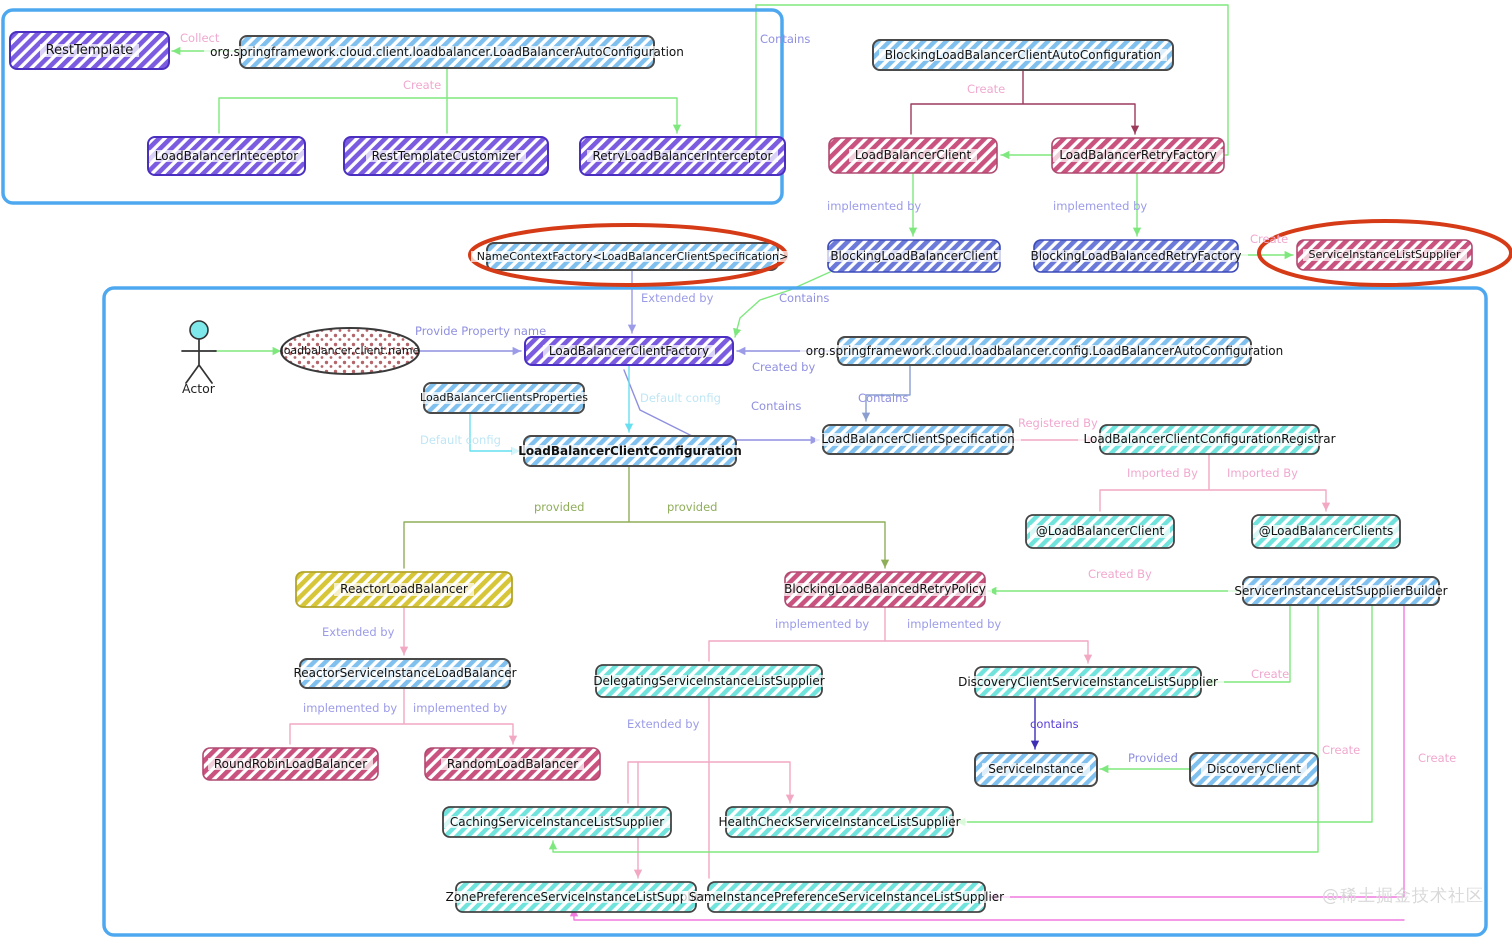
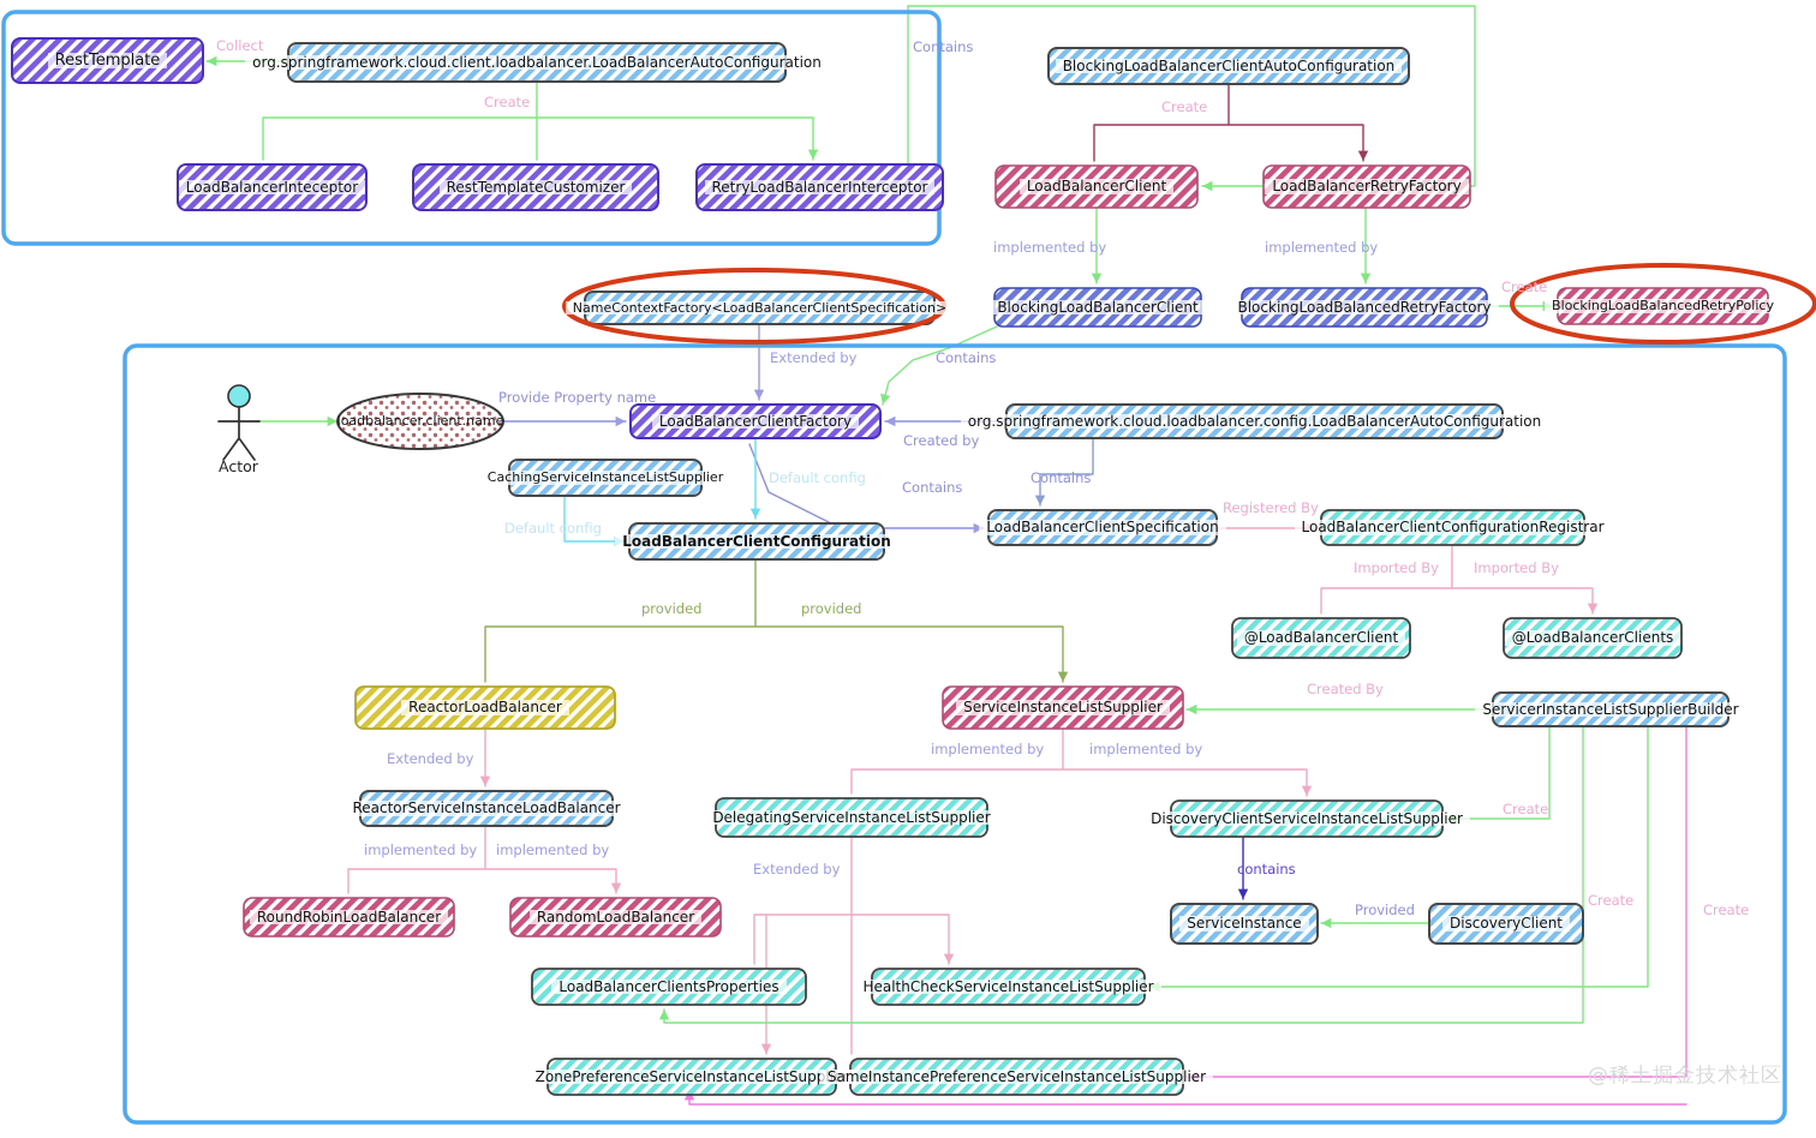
  RestTemplate
  org.springframework.cloud.client.loadbalancer.LoadBalancerAutoConfiguration
  LoadBalancerInteceptor
  RestTemplateCustomizer
  RetryLoadBalancerInterceptor
  BlockingLoadBalancerClientAutoConfiguration
  LoadBalancerClient
  LoadBalancerRetryFactory
  BlockingLoadBalancerClient
  BlockingLoadBalancedRetryFactory
- ServiceInstanceListSupplier
+ BlockingLoadBalancedRetryPolicy
  NameContextFactory<LoadBalancerClientSpecification>
  LoadBalancerClientFactory
  org.springframework.cloud.loadbalancer.config.LoadBalancerAutoConfiguration
- LoadBalancerClientsProperties
+ CachingServiceInstanceListSupplier
  LoadBalancerClientConfiguration
  LoadBalancerClientSpecification
  LoadBalancerClientConfigurationRegistrar
  @LoadBalancerClient
  @LoadBalancerClients
  ReactorLoadBalancer
- BlockingLoadBalancedRetryPolicy
+ ServiceInstanceListSupplier
  ServicerInstanceListSupplierBuilder
  ReactorServiceInstanceLoadBalancer
  DelegatingServiceInstanceListSupplier
  DiscoveryClientServiceInstanceListSupplier
  RoundRobinLoadBalancer
  RandomLoadBalancer
  ServiceInstance
  DiscoveryClient
- CachingServiceInstanceListSupplier
+ LoadBalancerClientsProperties
  HealthCheckServiceInstanceListSupplier
  ZonePreferenceServiceInstanceListSupplier
  SameInstancePreferenceServiceInstanceListSupplier
  loadbalancer.client.name
  Collect
  Create
  Contains
  Create
  implemented by
  implemented by
  Create
  Contains
  Extended by
  Provide Property name
  Created by
  Contains
  Contains
  Default config
  Default config
  Registered By
  Imported By
  Imported By
  provided
  provided
  Created By
  Extended by
  implemented by
  implemented by
  Create
  implemented by
  implemented by
  Extended by
  contains
  Provided
  Create
  Create
  Actor
  @稀土掘金技术社区
